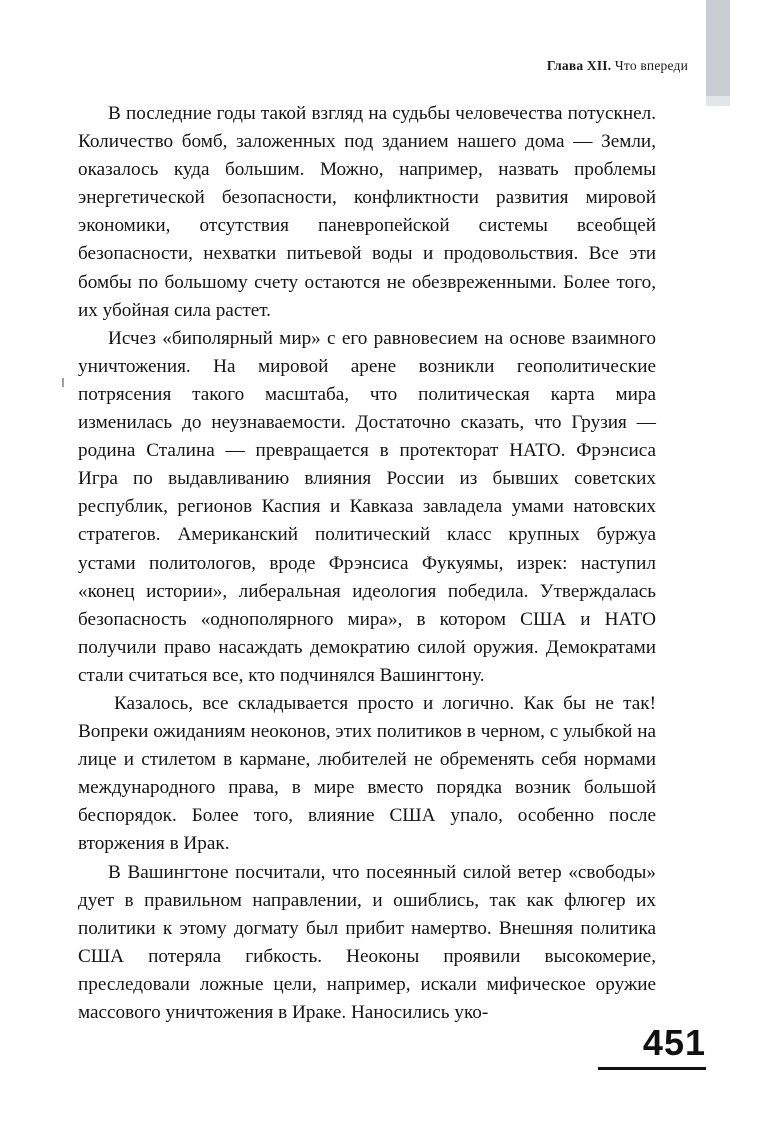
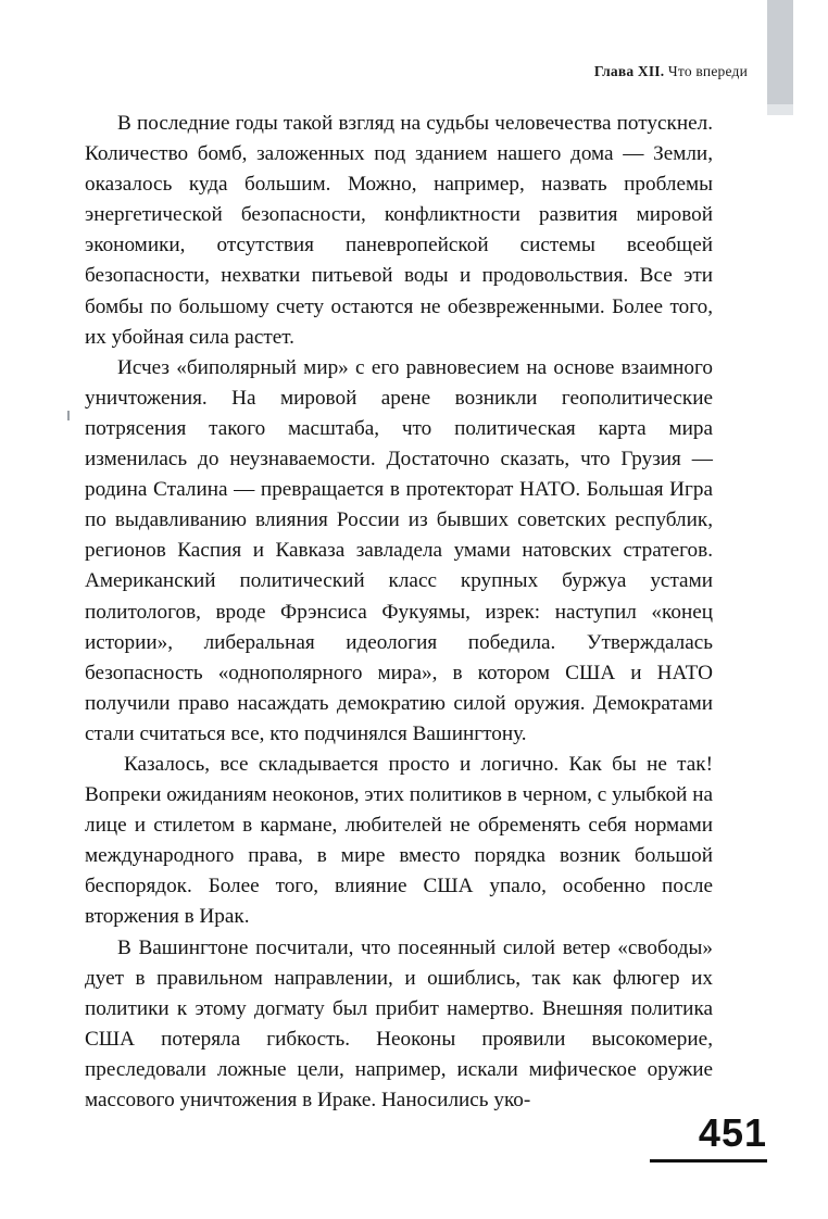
  Глава XII. Что впереди
  В последние годы такой взгляд на судьбы человечества потускнел. Количество бомб, заложенных под зданием нашего дома — Земли, оказалось куда большим. Можно, например, назвать проблемы энергетической безопасности, конфликтности развития мировой экономики, отсутствия паневропейской системы всеобщей безопасности, нехватки питьевой воды и продовольствия. Все эти бомбы по большому счету остаются не обезвреженными. Более того, их убойная сила растет.
- Исчез «биполярный мир» с его равновесием на основе взаимного уничтожения. На мировой арене возникли геополитические потрясения такого масштаба, что политическая карта мира изменилась до неузнаваемости. Достаточно сказать, что Грузия — родина Сталина — превращается в протекторат НАТО. Фрэнсиса Игра по выдавливанию влияния России из бывших советских республик, регионов Каспия и Кавказа завладела умами натовских стратегов. Американский политический класс крупных буржуа устами политологов, вроде Фрэнсиса Фукуямы, изрек: наступил «конец истории», либеральная идеология победила. Утверждалась безопасность «однополярного мира», в котором США и НАТО получили право насаждать демократию силой оружия. Демократами стали считаться все, кто подчинялся Вашингтону.
+ Исчез «биполярный мир» с его равновесием на основе взаимного уничтожения. На мировой арене возникли геополитические потрясения такого масштаба, что политическая карта мира изменилась до неузнаваемости. Достаточно сказать, что Грузия — родина Сталина — превращается в протекторат НАТО. Большая Игра по выдавливанию влияния России из бывших советских республик, регионов Каспия и Кавказа завладела умами натовских стратегов. Американский политический класс крупных буржуа устами политологов, вроде Фрэнсиса Фукуямы, изрек: наступил «конец истории», либеральная идеология победила. Утверждалась безопасность «однополярного мира», в котором США и НАТО получили право насаждать демократию силой оружия. Демократами стали считаться все, кто подчинялся Вашингтону.
  Казалось, все складывается просто и логично. Как бы не так! Вопреки ожиданиям неоконов, этих политиков в черном, с улыбкой на лице и стилетом в кармане, любителей не обременять себя нормами международного права, в мире вместо порядка возник большой беспорядок. Более того, влияние США упало, особенно после вторжения в Ирак.
  В Вашингтоне посчитали, что посеянный силой ветер «свободы» дует в правильном направлении, и ошиблись, так как флюгер их политики к этому догмату был прибит намертво. Внешняя политика США потеряла гибкость. Неоконы проявили высокомерие, преследовали ложные цели, например, искали мифическое оружие массового уничтожения в Ираке. Наносились уко-
  451
